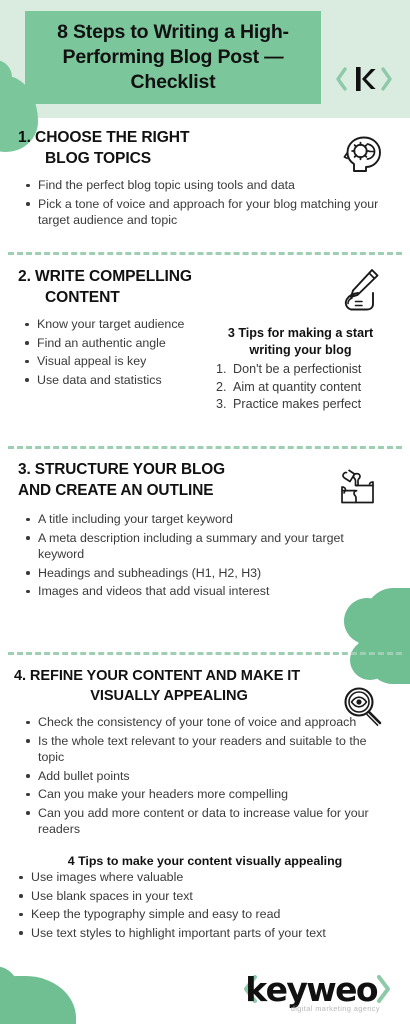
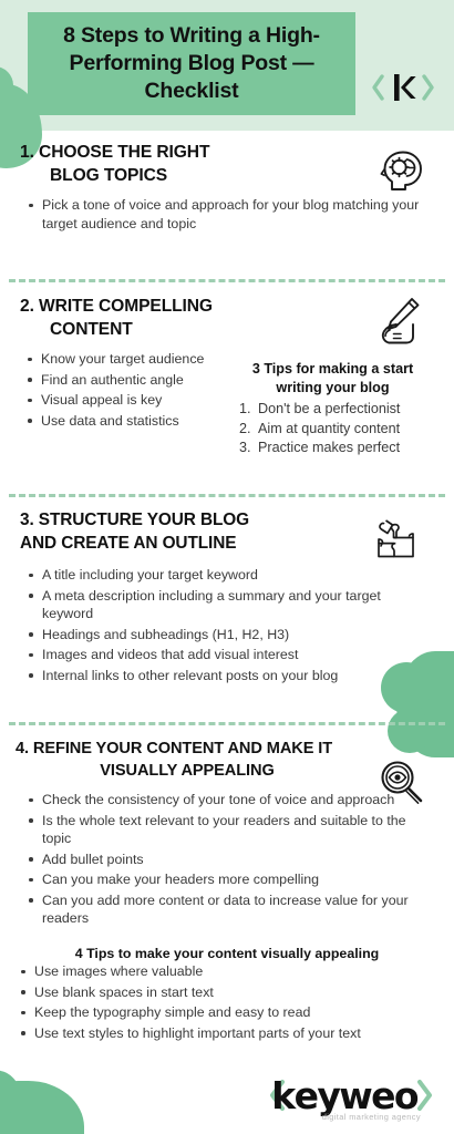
  8 Steps to Writing a High-Performing Blog Post — Checklist
  1. CHOOSE THE RIGHT
  BLOG TOPICS
- Find the perfect blog topic using tools and data
  Pick a tone of voice and approach for your blog matching your target audience and topic
  2. WRITE COMPELLING
  CONTENT
  Know your target audience
  Find an authentic angle
  Visual appeal is key
  Use data and statistics
  3 Tips for making a start writing your blog
  Don't be a perfectionist
  Aim at quantity content
  Practice makes perfect
  3. STRUCTURE YOUR BLOG
  AND CREATE AN OUTLINE
  A title including your target keyword
  A meta description including a summary and your target keyword
  Headings and subheadings (H1, H2, H3)
  Images and videos that add visual interest
+ Internal links to other relevant posts on your blog
  4. REFINE YOUR CONTENT AND MAKE IT
  VISUALLY APPEALING
  Check the consistency of your tone of voice and approach
  Is the whole text relevant to your readers and suitable to the topic
  Add bullet points
  Can you make your headers more compelling
  Can you add more content or data to increase value for your readers
  4 Tips to make your content visually appealing
  Use images where valuable
- Use blank spaces in your text
+ Use blank spaces in start text
  Keep the typography simple and easy to read
  Use text styles to highlight important parts of your text
  k
  eyweo
  digital marketing agency
